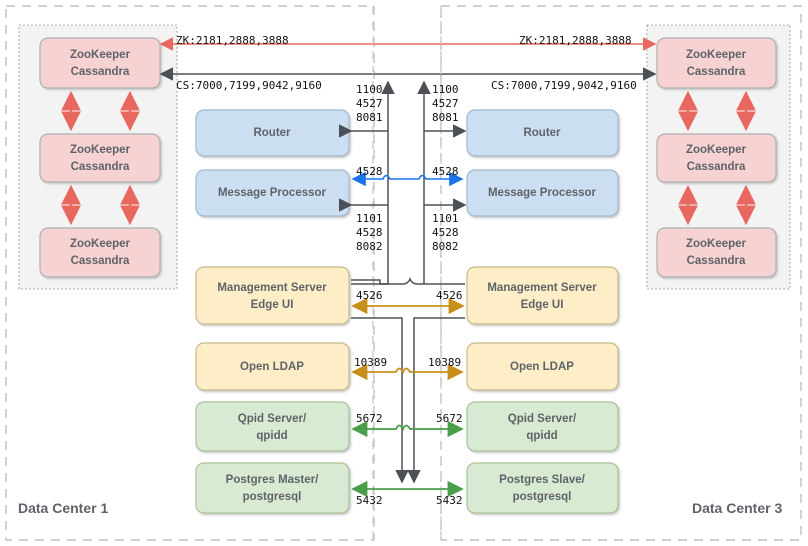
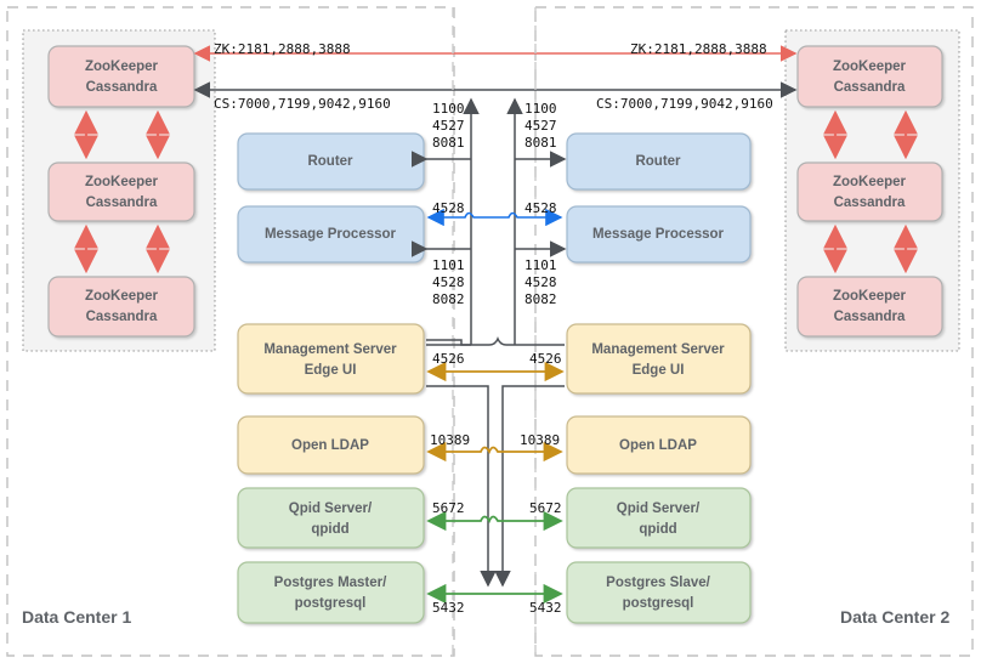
  ZooKeeper
  Cassandra
  ZooKeeper
  Cassandra
  ZooKeeper
  Cassandra
  ZooKeeper
  Cassandra
  ZooKeeper
  Cassandra
  ZooKeeper
  Cassandra
  Router
  Message Processor
  Management Server
  Edge UI
  Open LDAP
  Qpid Server/
  qpidd
  Postgres Master/
  postgresql
  Router
  Message Processor
  Management Server
  Edge UI
  Open LDAP
  Qpid Server/
  qpidd
  Postgres Slave/
  postgresql
  ZK:2181,2888,3888
  ZK:2181,2888,3888
  CS:7000,7199,9042,9160
  CS:7000,7199,9042,9160
  1100
  4527
  8081
  1100
  4527
  8081
  4528
  4528
  1101
  4528
  8082
  1101
  4528
  8082
  4526
  4526
  10389
  10389
  5672
  5672
  5432
  5432
  Data Center 1
- Data Center 3
+ Data Center 2
